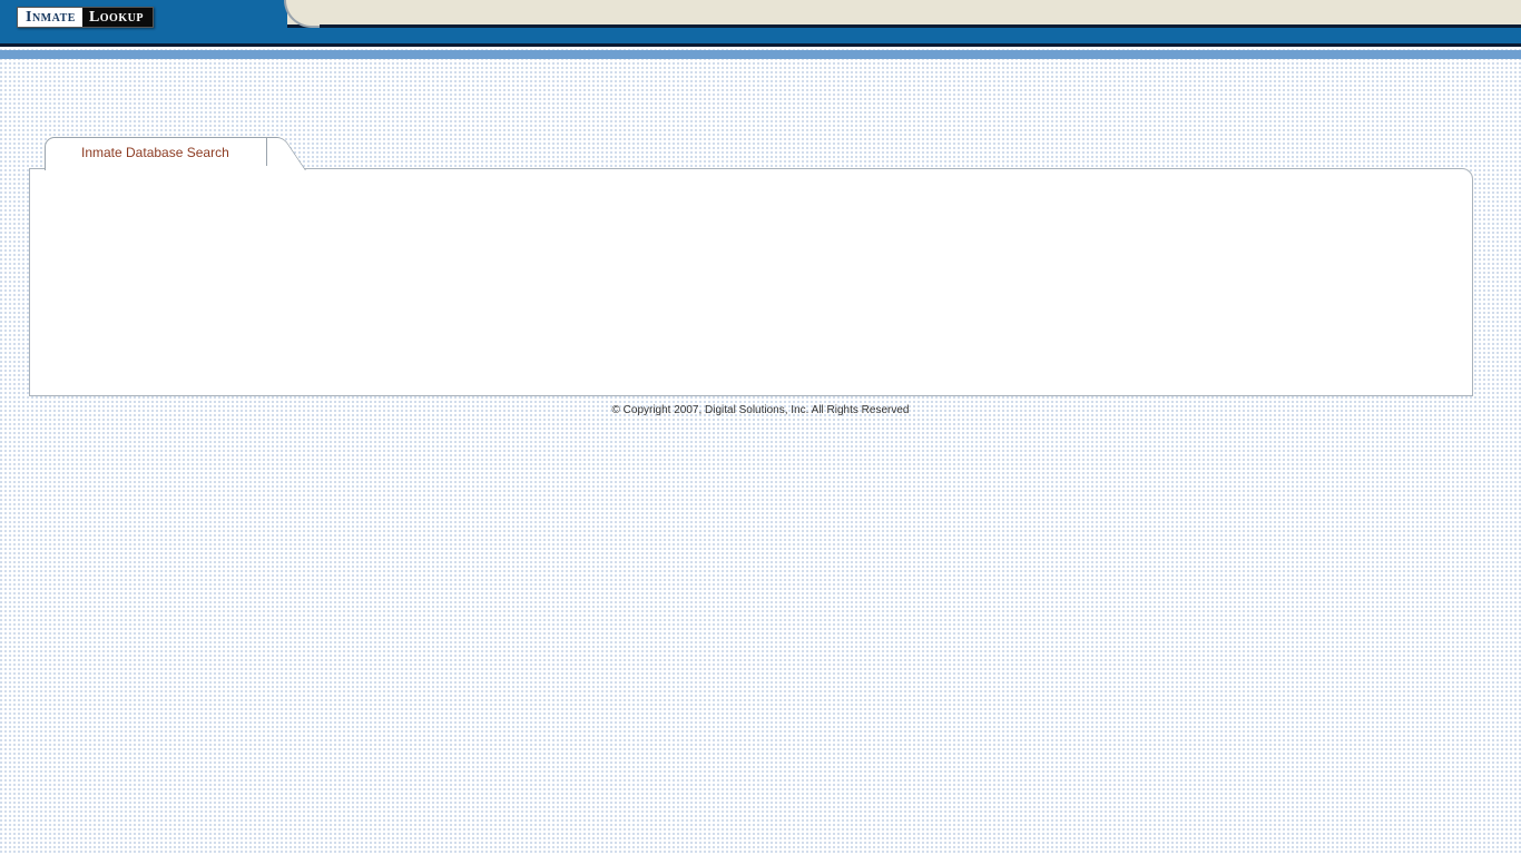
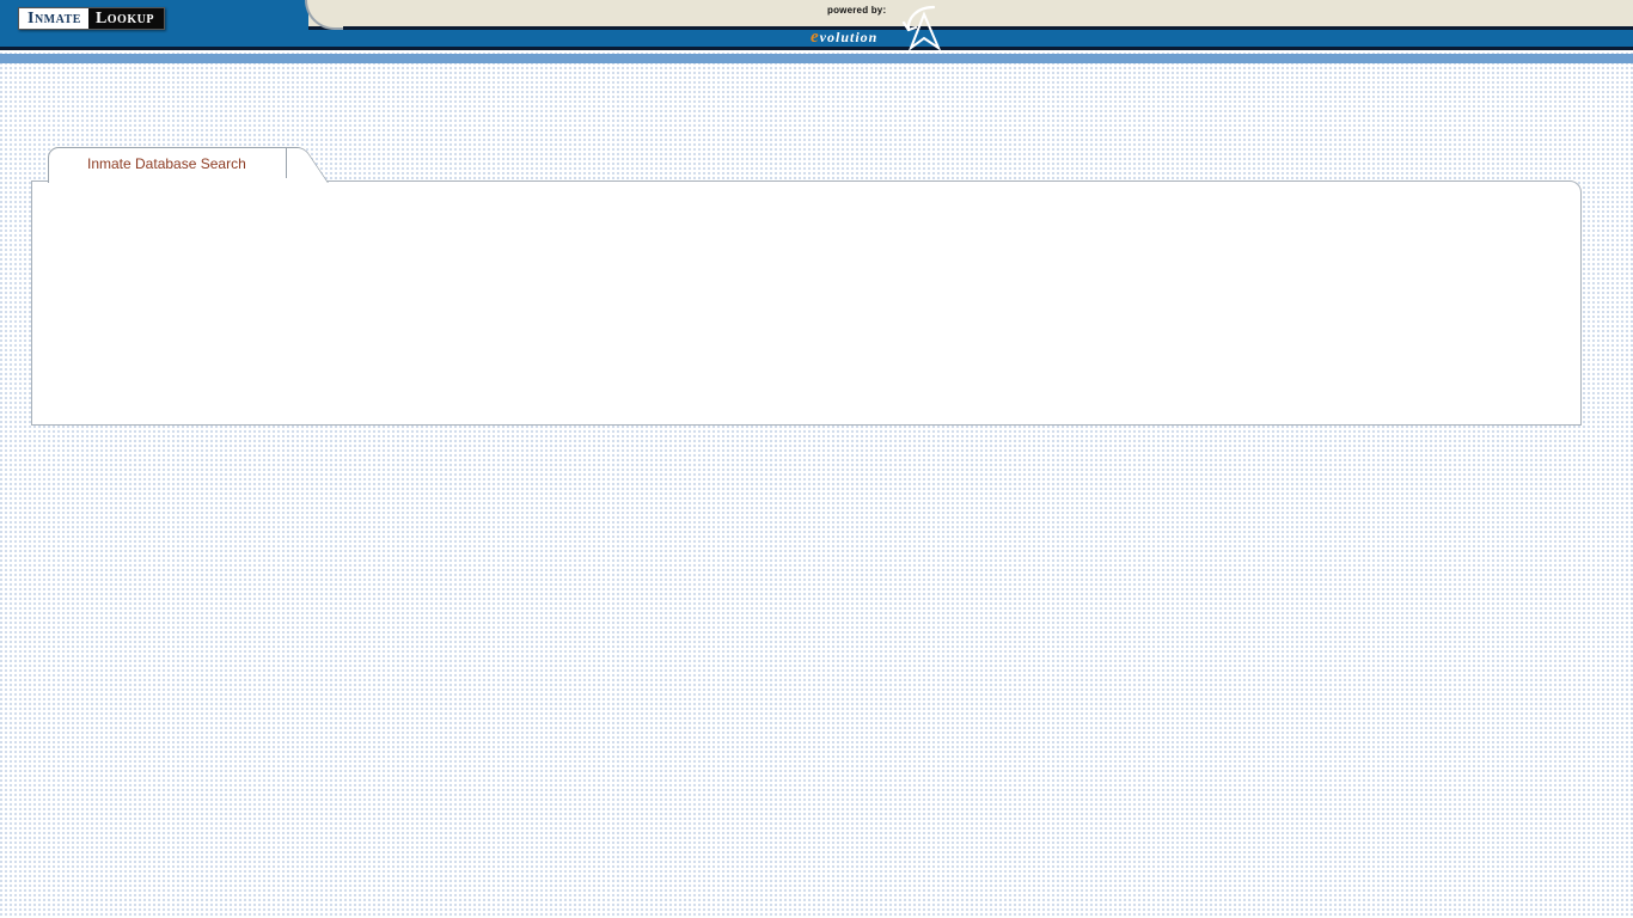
  Inmate
  Lookup
+ powered by:
+ evolution
  Inmate Database Search
- © Copyright 2007, Digital Solutions, Inc. All Rights Reserved
